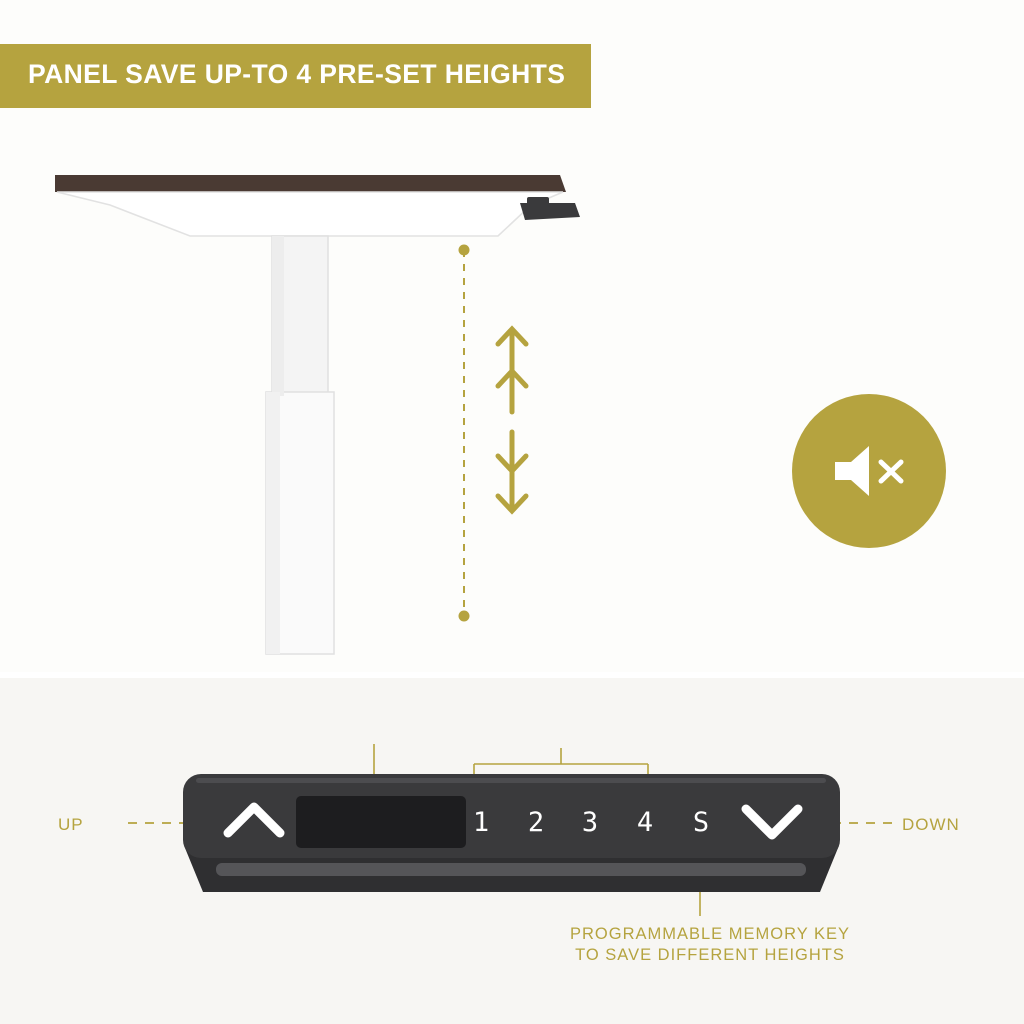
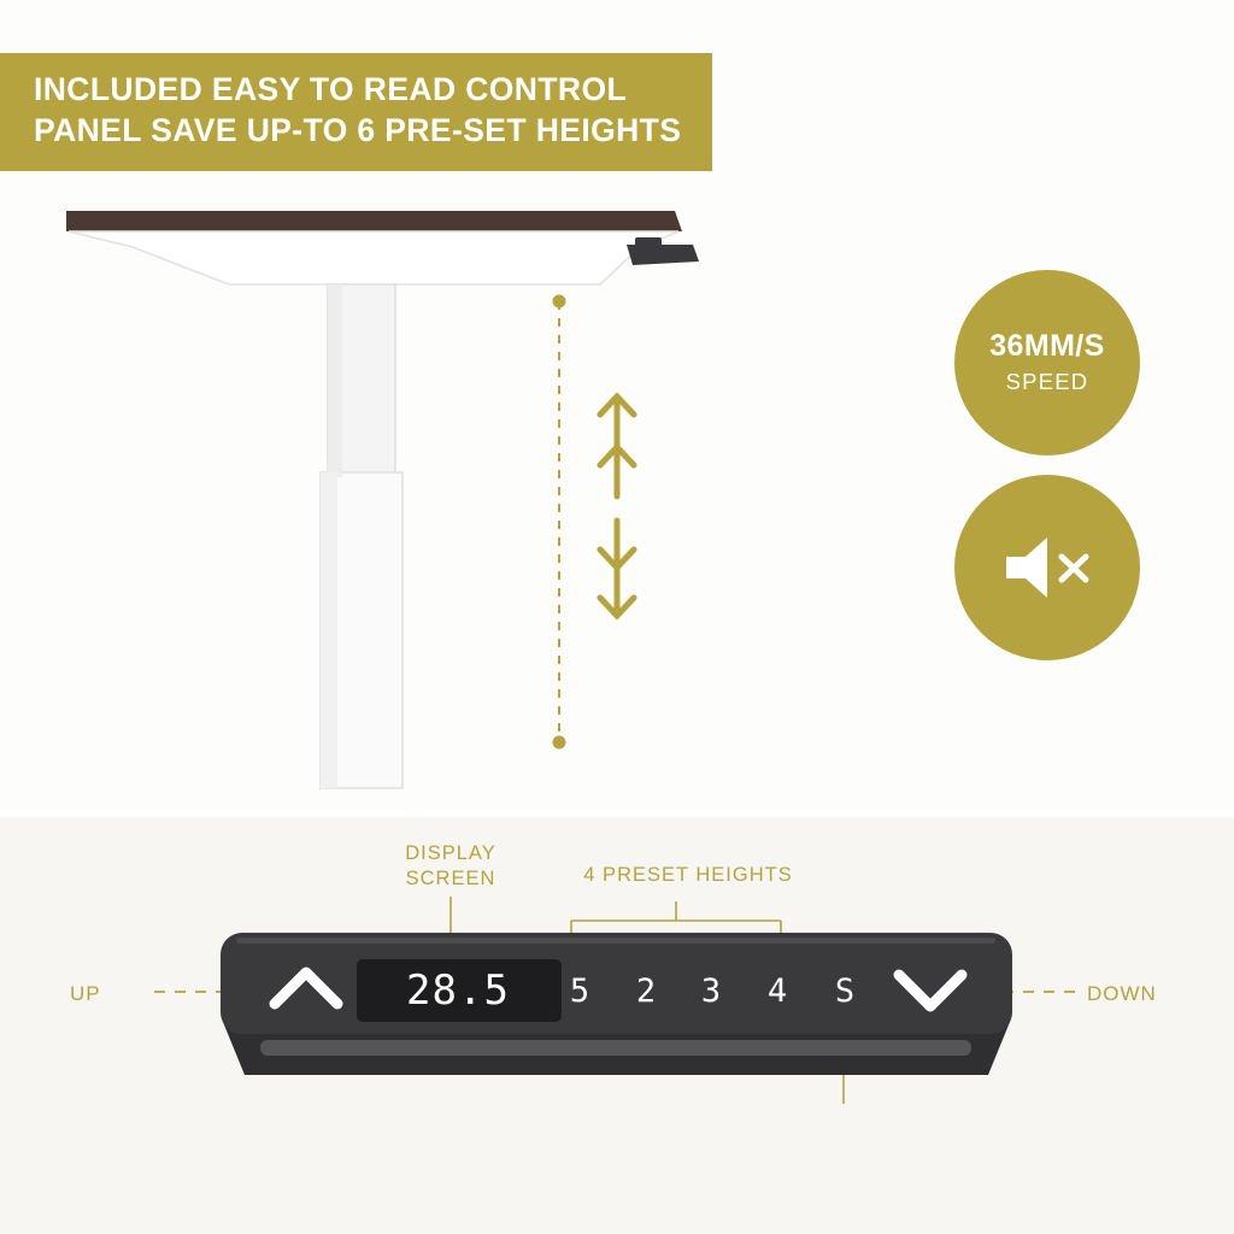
+ INCLUDED EASY TO READ CONTROL
- PANEL SAVE UP-TO 4 PRE-SET HEIGHTS
+ PANEL SAVE UP-TO 6 PRE-SET HEIGHTS
+ 36MM/S
+ SPEED
+ 28.5
- 1
+ 5
  2
  3
  4
  S
+ DISPLAY
+ SCREEN
+ 4 PRESET HEIGHTS
  UP
  DOWN
- PROGRAMMABLE MEMORY KEY
- TO SAVE DIFFERENT HEIGHTS
